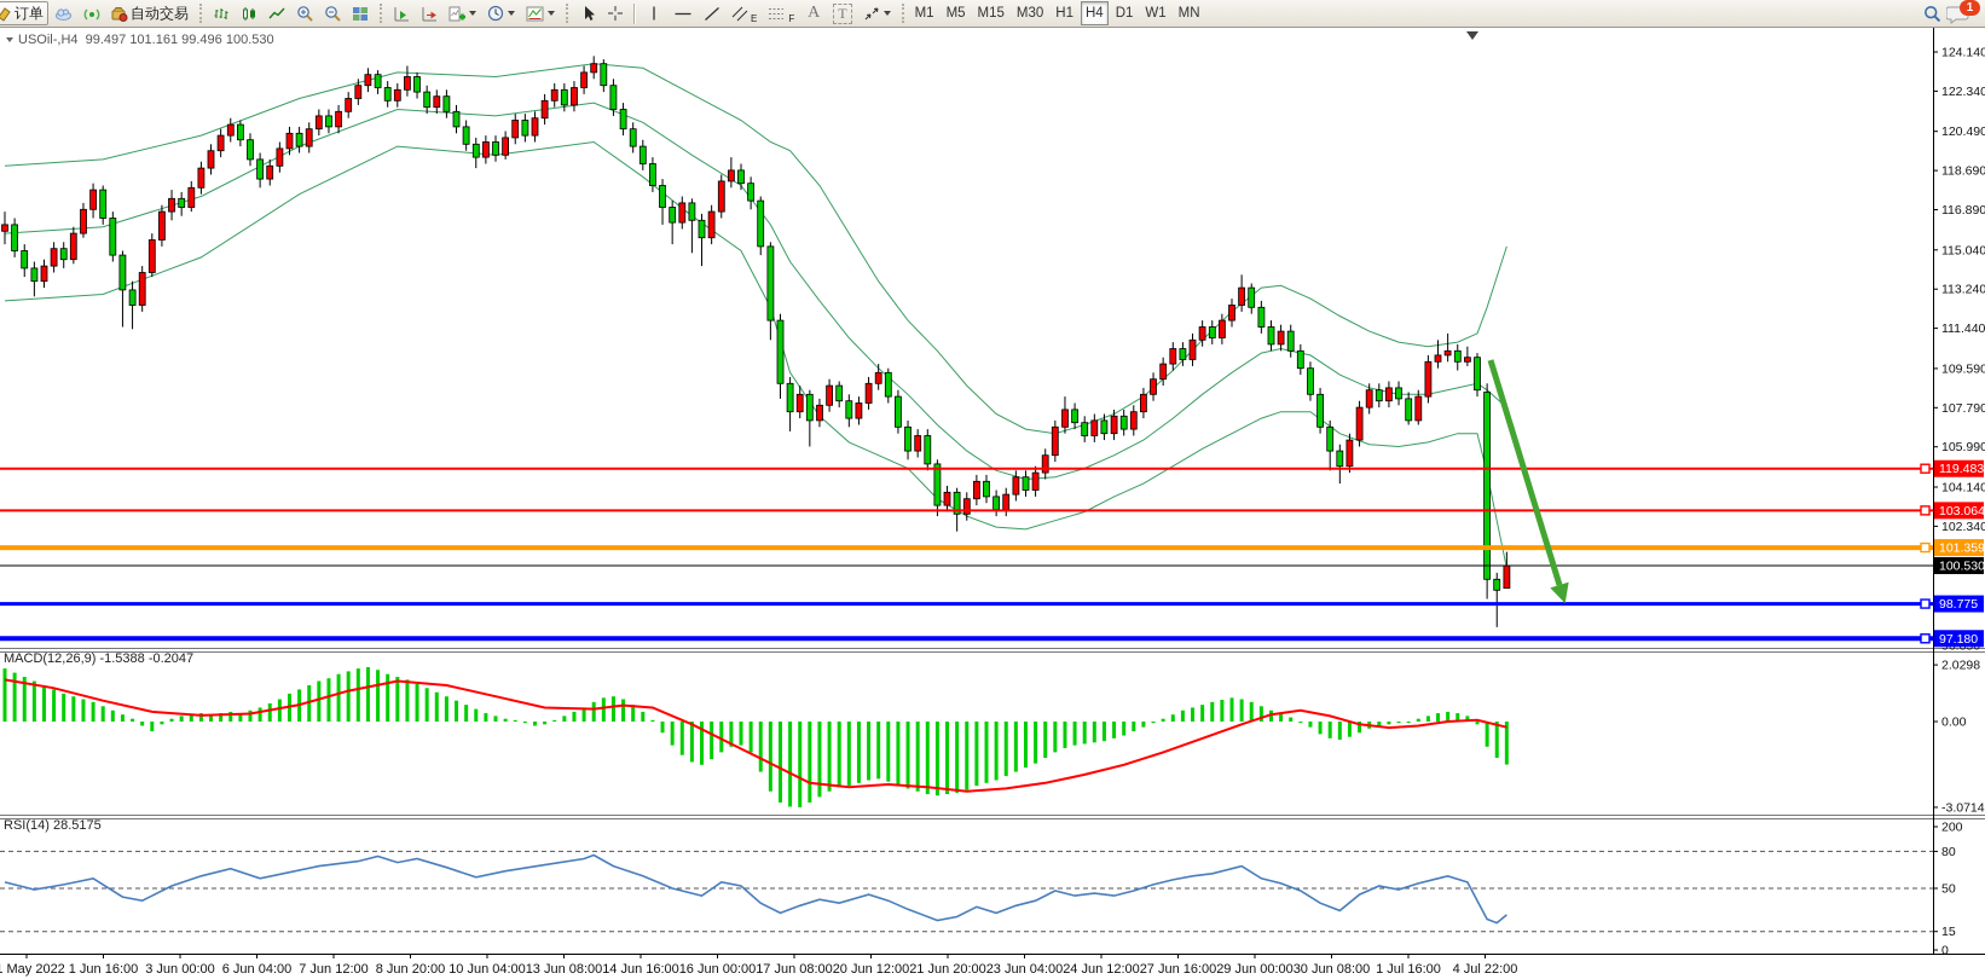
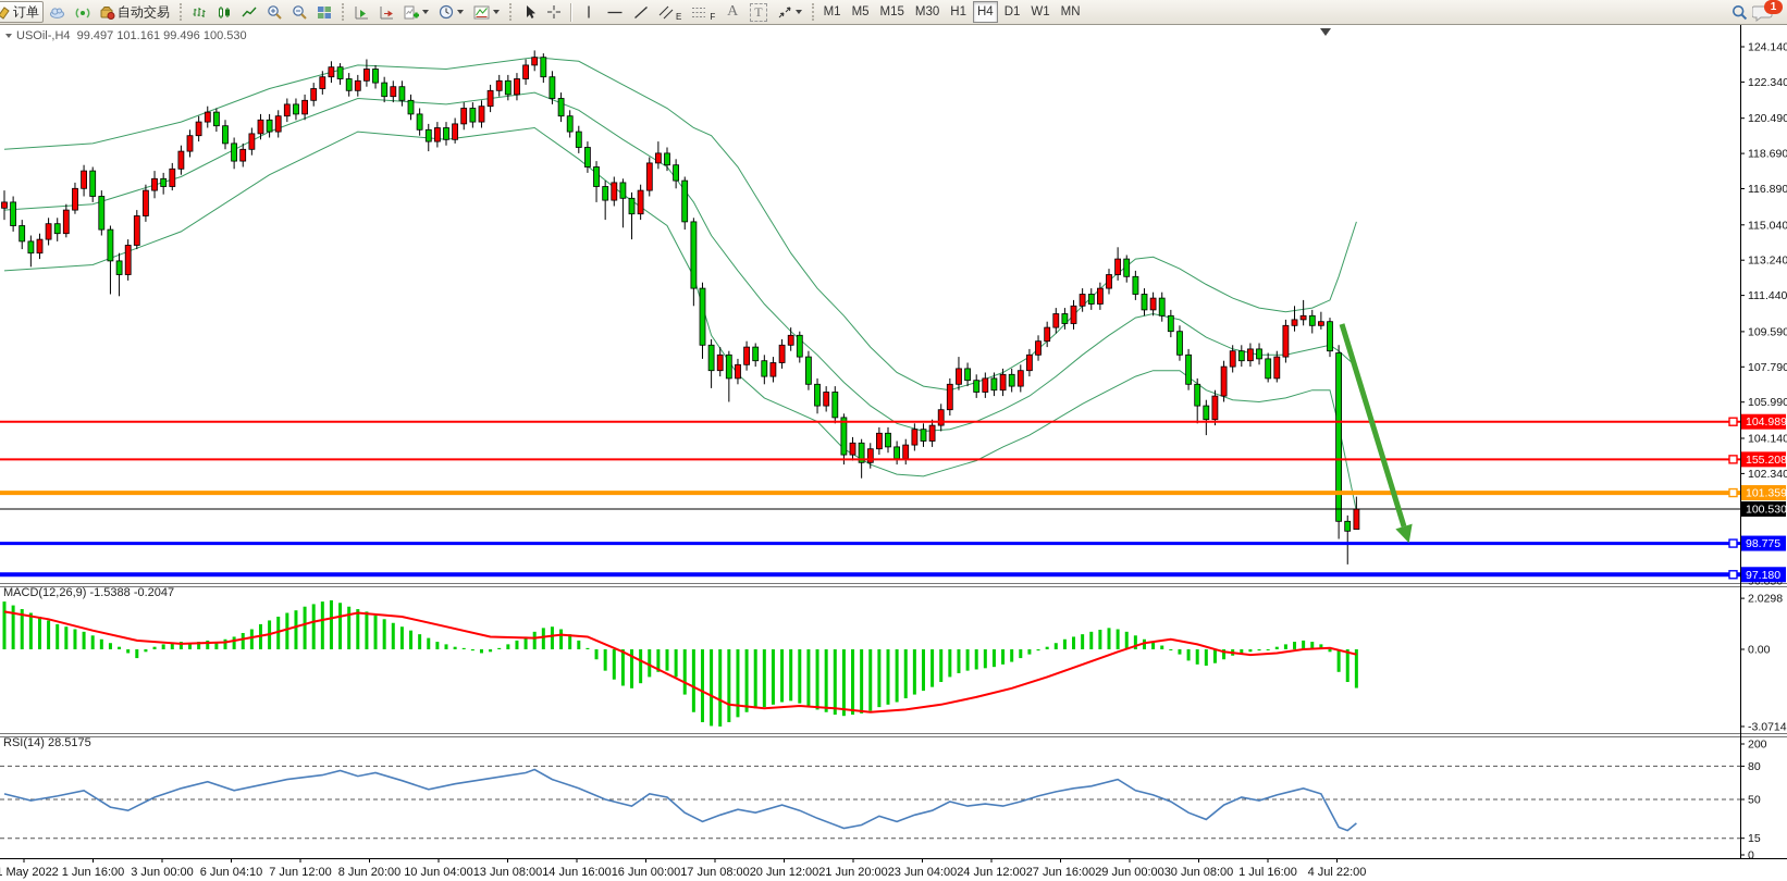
  订单
  自动交易
  E
  F
  A
  T
  M1
  M5
  M15
  M30
  H1
  H4
  D1
  W1
  MN
  1
  USOil-,H4 99.497 101.161 99.496 100.530
  MACD(12,26,9) -1.5388 -0.2047
  RSI(14) 28.5175
  124.140
  122.340
  120.490
  118.690
  116.890
  115.040
  113.240
  111.440
  109.590
  107.790
  105.990
  104.140
  102.340
- 119.483
+ 104.989
- 103.064
+ 155.208
  101.359
  100.530
  98.775
  97.180
  2.0298
  0.00
  -3.0714
  200
  80
  50
  15
  0
  May 2022
  1 Jun 16:00
  3 Jun 00:00
- 6 Jun 04:00
+ 6 Jun 04:10
  7 Jun 12:00
  8 Jun 20:00
  10 Jun 04:00
  13 Jun 08:00
  14 Jun 16:00
  16 Jun 00:00
  17 Jun 08:00
  20 Jun 12:00
  21 Jun 20:00
  23 Jun 04:00
  24 Jun 12:00
  27 Jun 16:00
  29 Jun 00:00
  30 Jun 08:00
  1 Jul 16:00
  4 Jul 22:00
